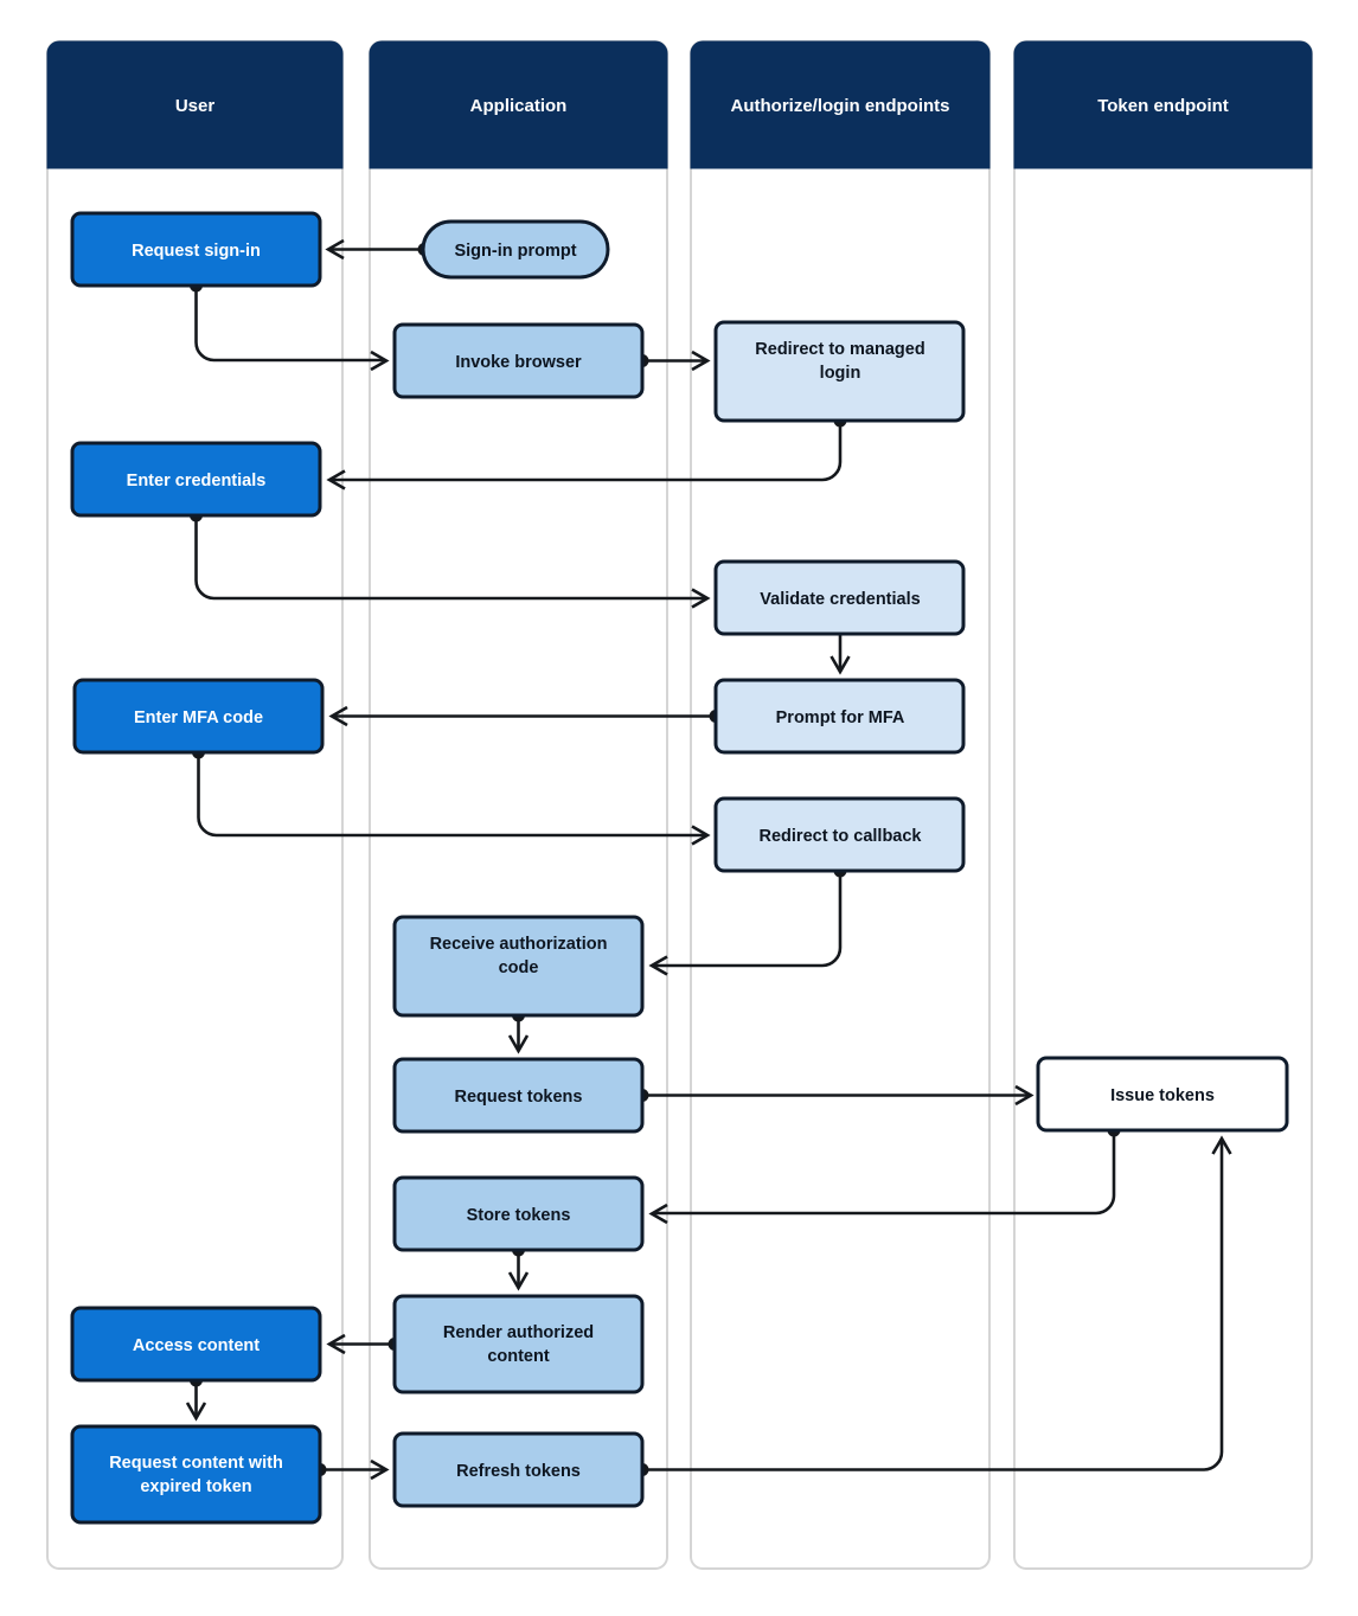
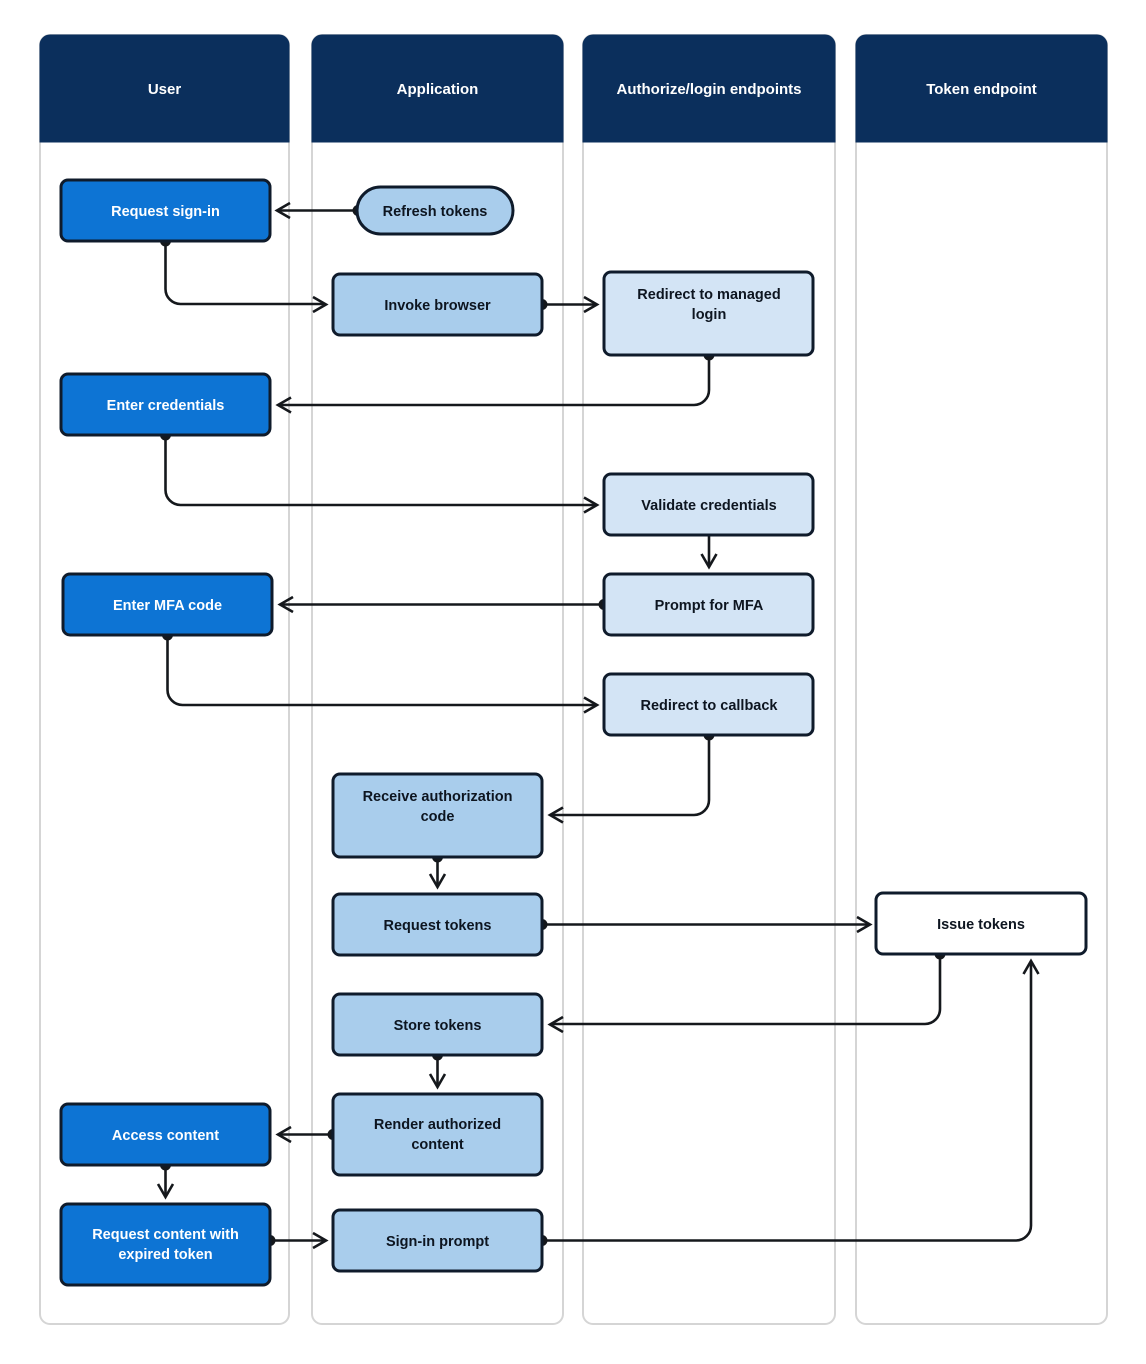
  User
  Application
  Authorize/login endpoints
  Token endpoint
  Request sign-in
- Sign-in prompt
+ Refresh tokens
  Invoke browser
  Redirect to managed login
  Enter credentials
  Validate credentials
  Enter MFA code
  Prompt for MFA
  Redirect to callback
  Receive authorization code
  Request tokens
  Issue tokens
  Store tokens
  Render authorized content
  Access content
  Request content with expired token
- Refresh tokens
+ Sign-in prompt
